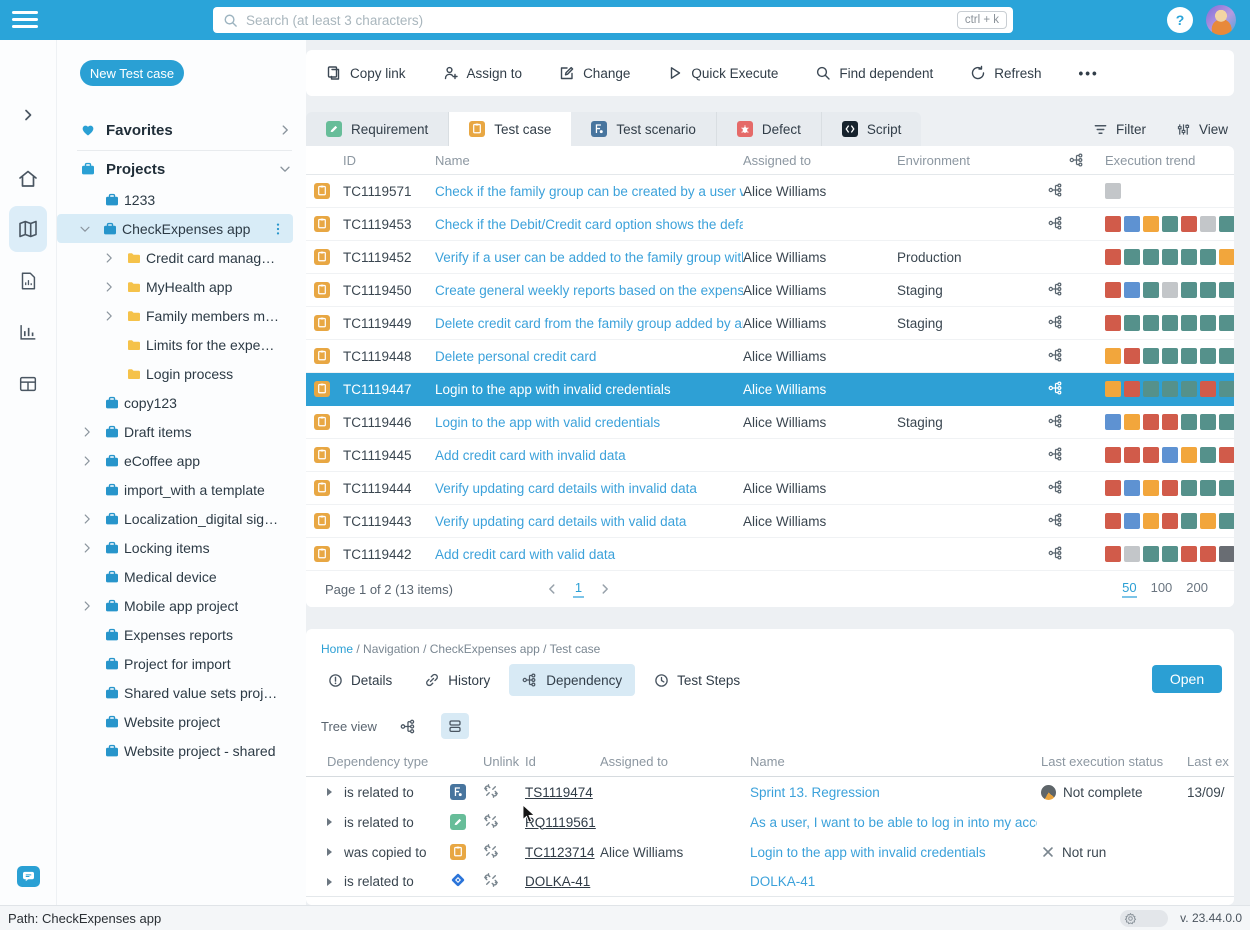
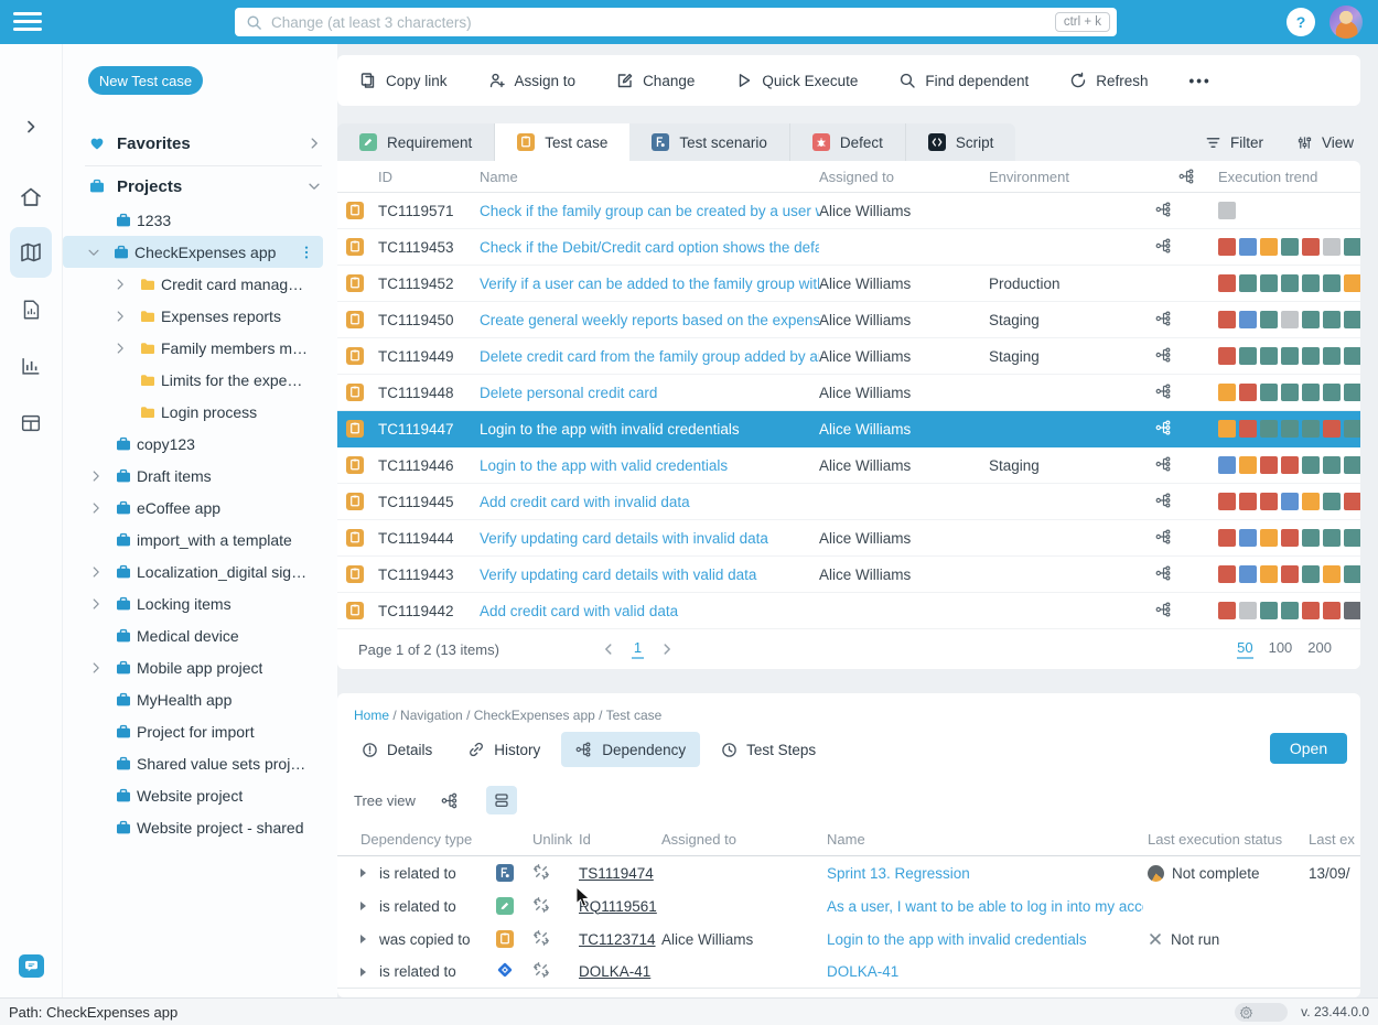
- Search (at least 3 characters)
+ Change (at least 3 characters)
  ctrl + k
  ?
  New Test case
  Favorites
  Projects
  1233
  CheckExpenses app
  Credit card manag…
- MyHealth app
+ Expenses reports
  Family members m…
  Limits for the expe…
  Login process
  copy123
  Draft items
  eCoffee app
  import_with a template
  Localization_digital sig…
  Locking items
  Medical device
  Mobile app project
- Expenses reports
+ MyHealth app
  Project for import
  Shared value sets proj…
  Website project
  Website project - shared
  Copy link
  Assign to
  Change
  Quick Execute
  Find dependent
  Refresh
  •••
  Requirement
  Test case
  Test scenario
  Defect
  Script
  Filter
  View
  ID
  Name
  Assigned to
  Environment
  Execution trend
  TC1119571
  Check if the family group can be created by a user
  Alice Williams
  TC1119453
  Check if the Debit/Credit card option shows the defa
  TC1119452
  Verify if a user can be added to the family group wit
  Alice Williams
  Production
  TC1119450
  Create general weekly reports based on the expens
  Alice Williams
  Staging
  TC1119449
  Delete credit card from the family group added by a
  Alice Williams
  Staging
  TC1119448
  Delete personal credit card
  Alice Williams
  TC1119447
  Login to the app with invalid credentials
  Alice Williams
  TC1119446
  Login to the app with valid credentials
  Alice Williams
  Staging
  TC1119445
  Add credit card with invalid data
  TC1119444
  Verify updating card details with invalid data
  Alice Williams
  TC1119443
  Verify updating card details with valid data
  Alice Williams
  TC1119442
  Add credit card with valid data
  Page 1 of 2 (13 items)
  1
  50
  100
  200
  Home / Navigation / CheckExpenses app / Test case
  Details
  History
  Dependency
  Test Steps
  Open
  Tree view
  Dependency type
  Unlink
  Id
  Assigned to
  Name
  Last execution status
  Last ex
  is related to
  TS1119474
  Sprint 13. Regression
  Not complete
  13/09/
  is related to
  Q1119561
  As a user, I want to be able to log in into my acc
  was copied to
  TC1123714
  Alice Williams
  Login to the app with invalid credentials
  Not run
  is related to
  DOLKA-41
  DOLKA-41
  Path: CheckExpenses app
  v. 23.44.0.0
